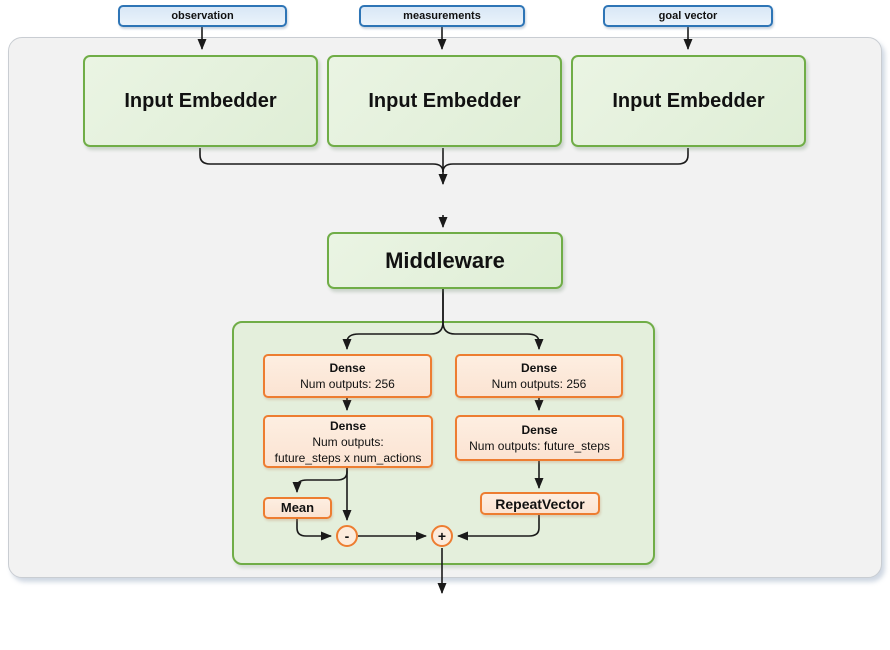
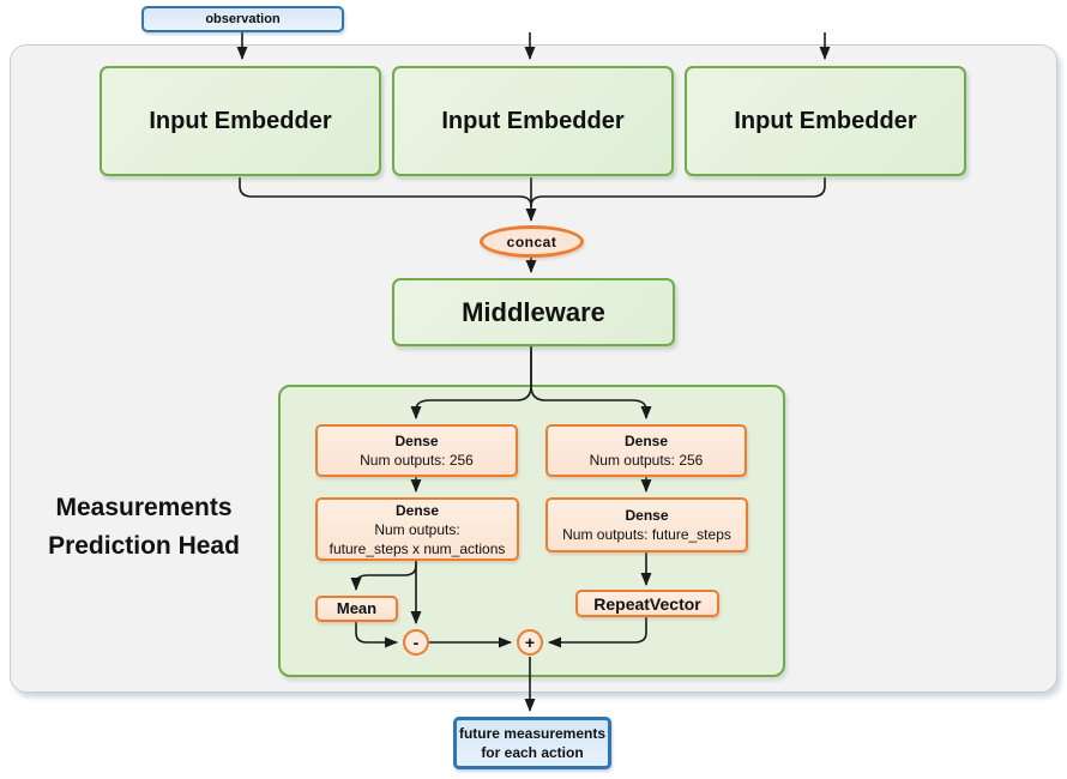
  observation
- measurements
- goal vector
  Input Embedder
  Input Embedder
  Input Embedder
+ concat
  Middleware
+ Measurements
+ Prediction Head
  Dense
  Num outputs: 256
  Dense
  Num outputs: 256
  Dense
  Num outputs:
  future_steps x num_actions
  Dense
  Num outputs: future_steps
  Mean
  RepeatVector
  -
  +
+ future measurements
+ for each action
